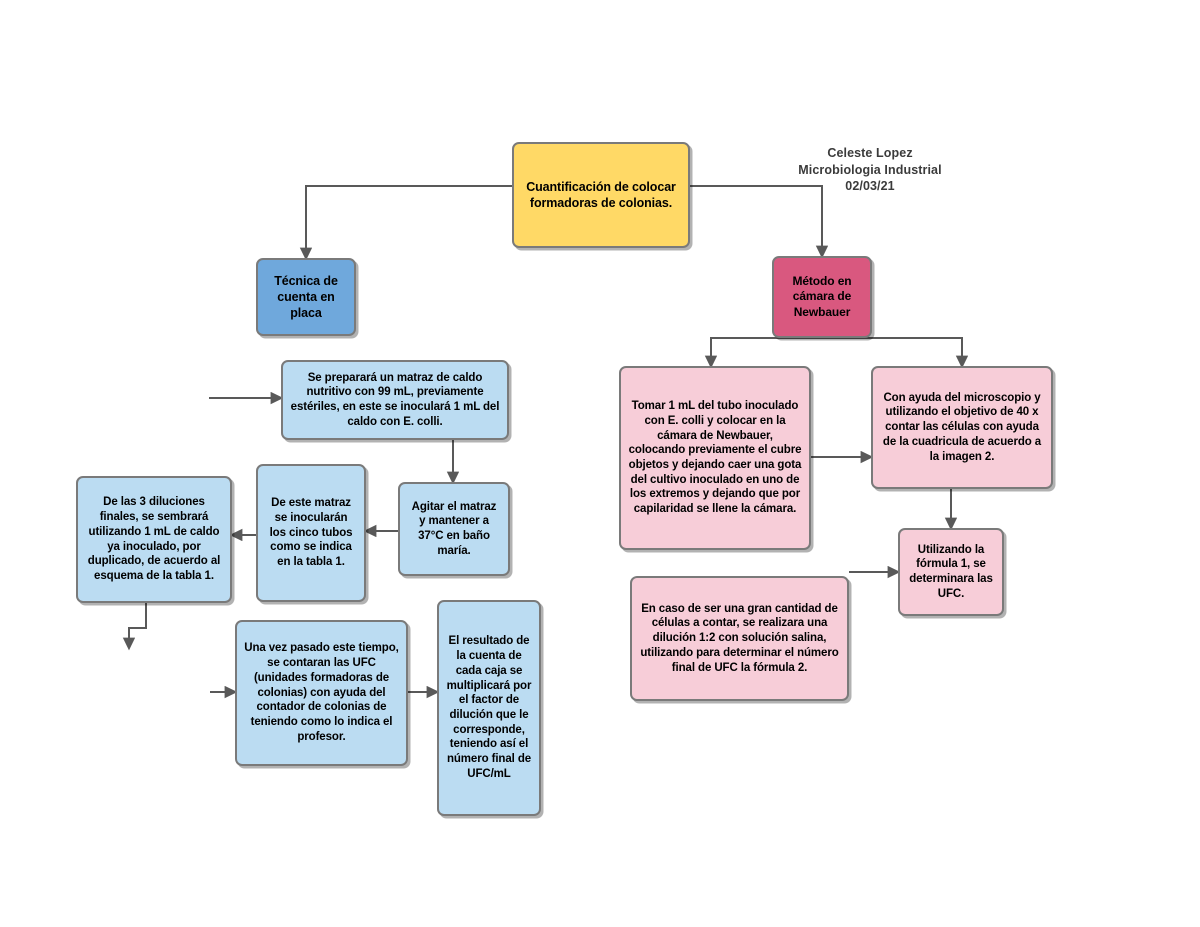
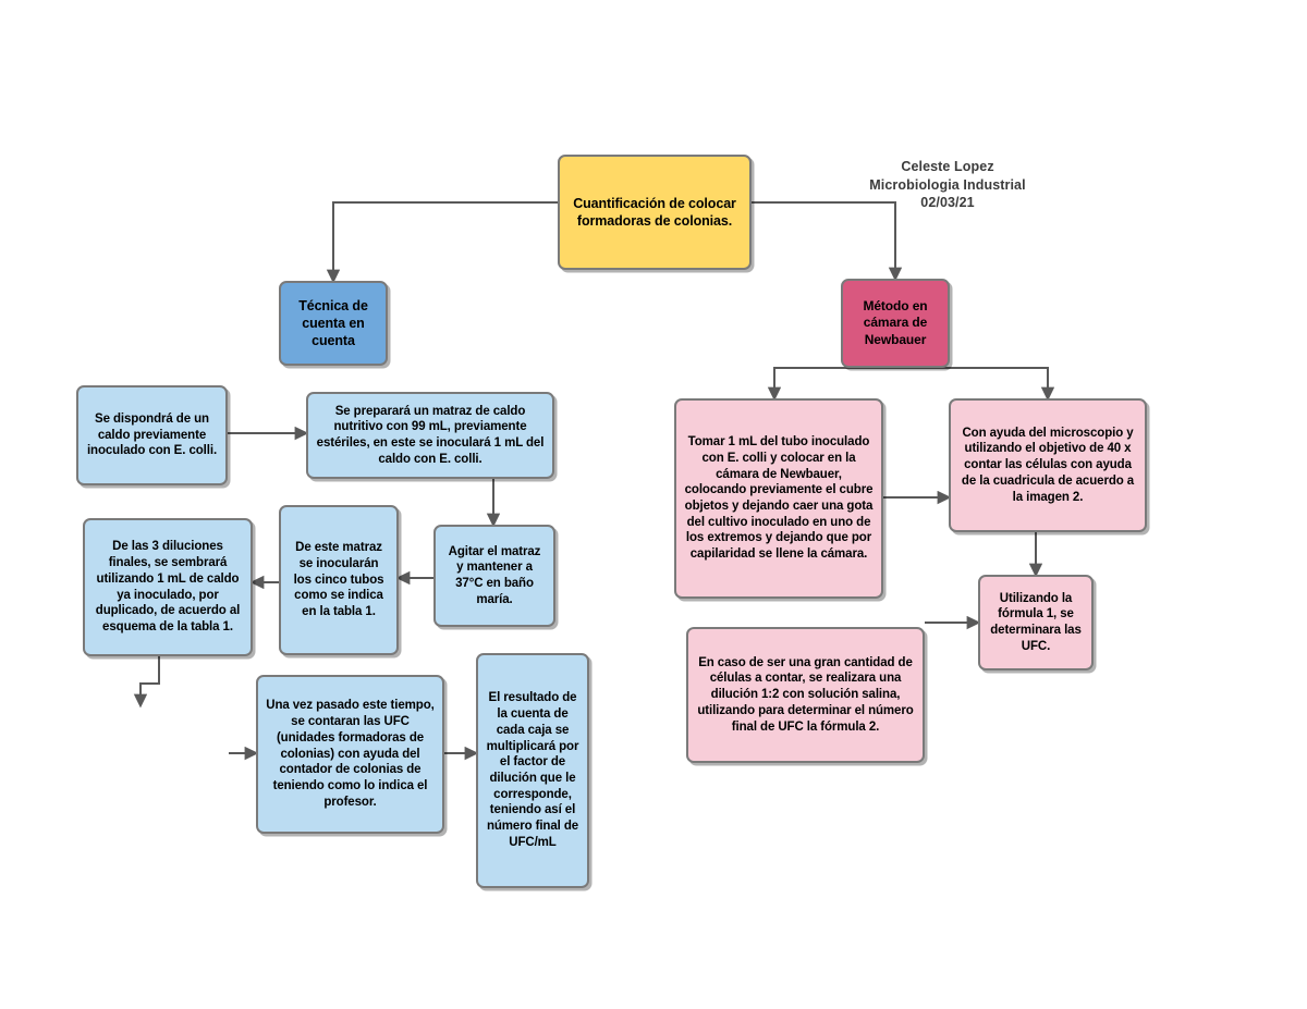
  Cuantificación de colocar formadoras de colonias.
  Celeste Lopez
  Microbiologia Industrial
  02/03/21
- Técnica de cuenta en placa
+ Técnica de cuenta en cuenta
  Método en cámara de Newbauer
+ Se dispondrá de un caldo previamente inoculado con E. colli.
  Se preparará un matraz de caldo nutritivo con 99 mL, previamente estériles, en este se inoculará 1 mL del caldo con E. colli.
  Agitar el matraz y mantener a 37°C en baño maría.
  De este matraz se inocularán los cinco tubos como se indica en la tabla 1.
  De las 3 diluciones finales, se sembrará utilizando 1 mL de caldo ya inoculado, por duplicado, de acuerdo al esquema de la tabla 1.
  Una vez pasado este tiempo, se contaran las UFC (unidades formadoras de colonias) con ayuda del contador de colonias de teniendo como lo indica el profesor.
  El resultado de la cuenta de cada caja se multiplicará por el factor de dilución que le corresponde, teniendo así el número final de UFC/mL
  Tomar 1 mL del tubo inoculado con E. colli y colocar en la cámara de Newbauer, colocando previamente el cubre objetos y dejando caer una gota del cultivo inoculado en uno de los extremos y dejando que por capilaridad se llene la cámara.
  Con ayuda del microscopio y utilizando el objetivo de 40 x contar las células con ayuda de la cuadricula de acuerdo a la imagen 2.
  Utilizando la fórmula 1, se determinara las UFC.
  En caso de ser una gran cantidad de células a contar, se realizara una dilución 1:2 con solución salina, utilizando para determinar el número final de UFC la fórmula 2.
